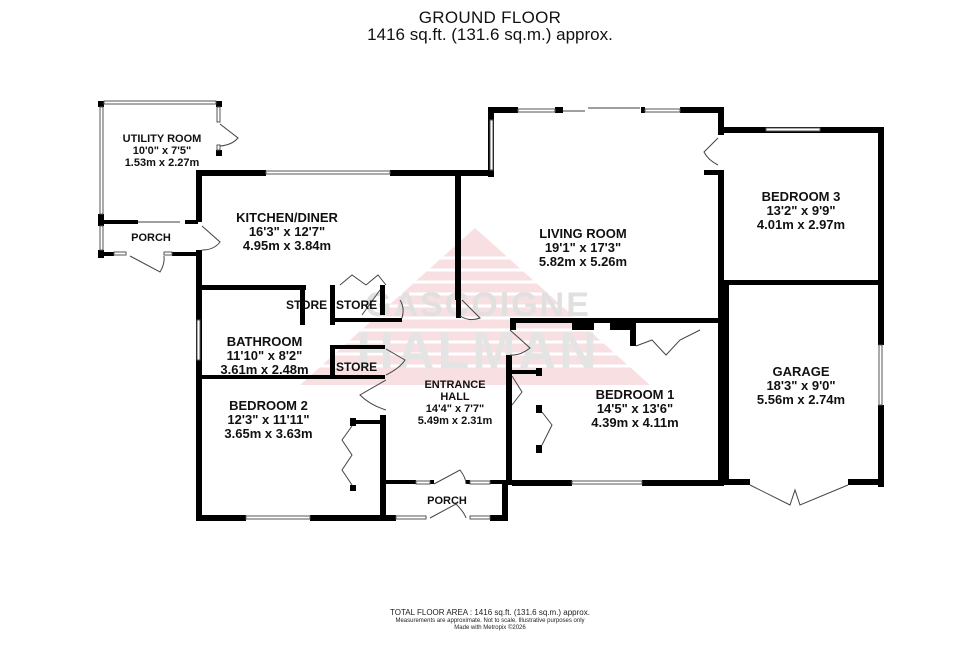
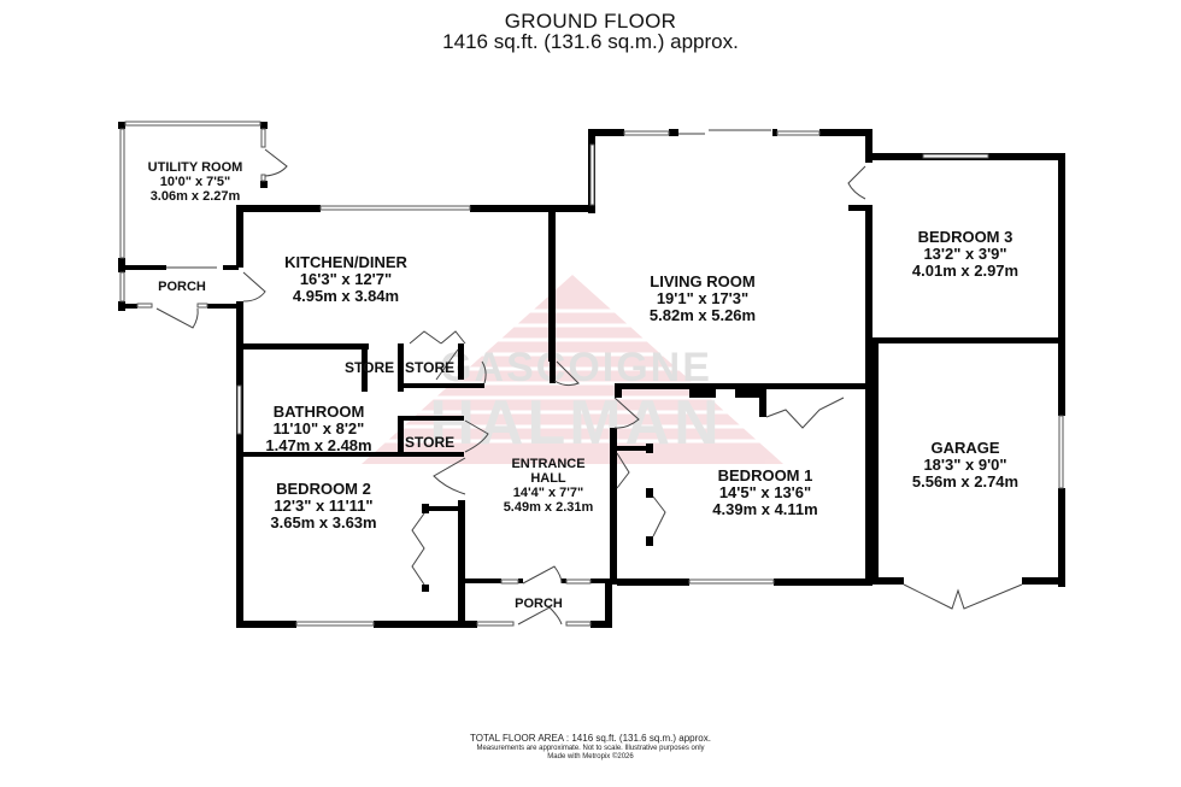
  GROUND FLOOR
  1416 sq.ft. (131.6 sq.m.) approx.
  GASOIGNE
  HALMAN
  UTILITY ROOM
  10'0" x 7'5"
- 1.53m x 2.27m
+ 3.06m x 2.27m
  PORCH
  KITCHEN/DINER
  16'3" x 12'7"
  4.95m x 3.84m
  LIVING ROOM
  19'1" x 17'3"
  5.82m x 5.26m
  BEDROOM 3
- 13'2" x 9'9"
+ 13'2" x 3'9"
  4.01m x 2.97m
  GARAGE
  18'3" x 9'0"
  5.56m x 2.74m
  BATHROOM
  11'10" x 8'2"
- 3.61m x 2.48m
+ 1.47m x 2.48m
  STORE
  STORE
  STORE
  ENTRANCE
  HALL
  14'4" x 7'7"
  5.49m x 2.31m
  BEDROOM 1
  14'5" x 13'6"
  4.39m x 4.11m
  BEDROOM 2
  12'3" x 11'11"
  3.65m x 3.63m
  PORCH
  TOTAL FLOOR AREA : 1416 sq.ft. (131.6 sq.m.) approx.
